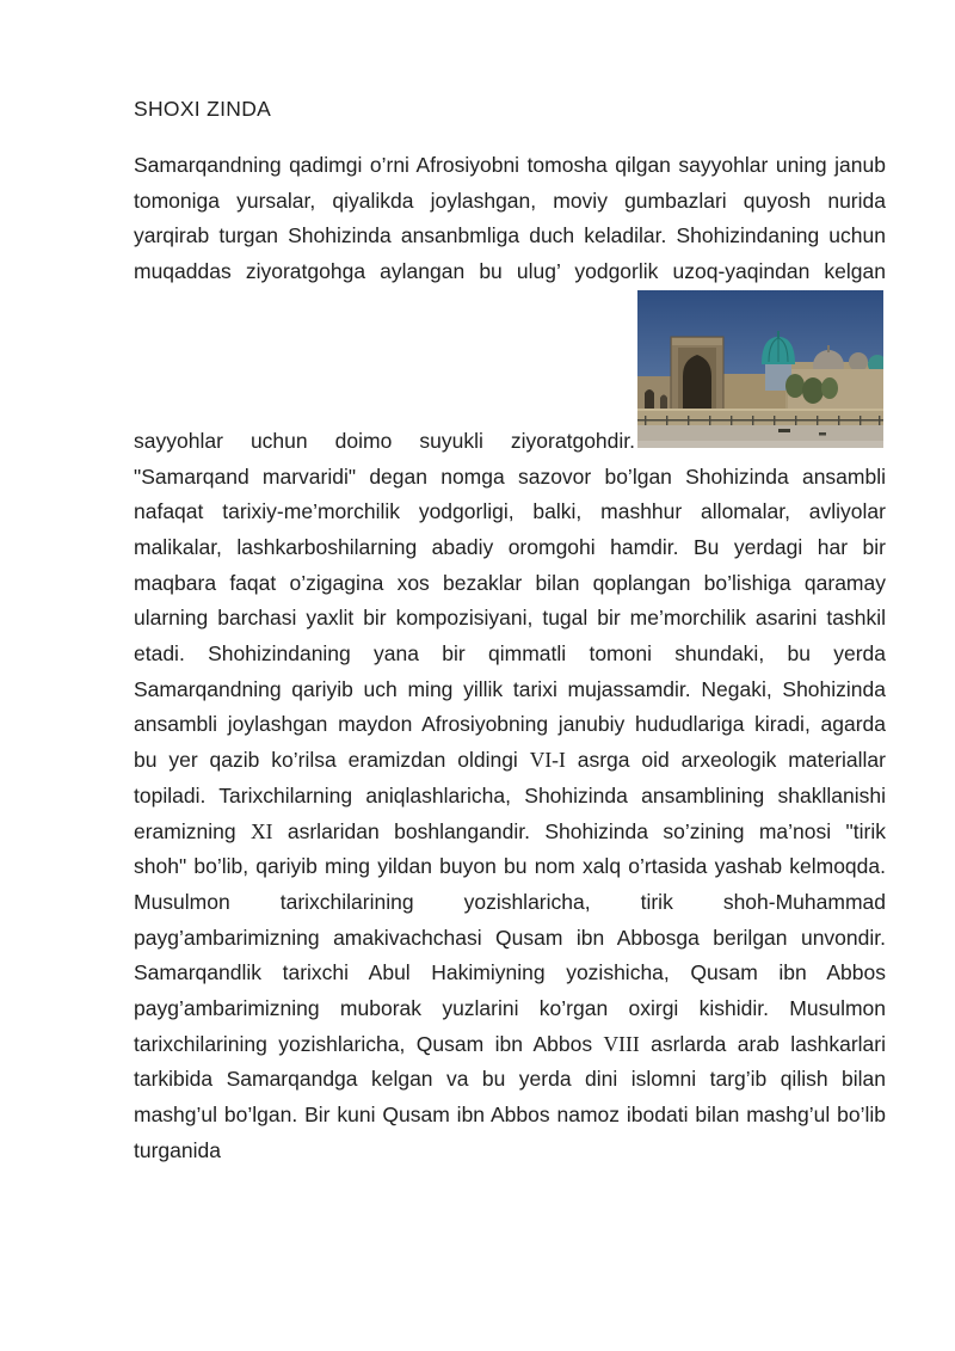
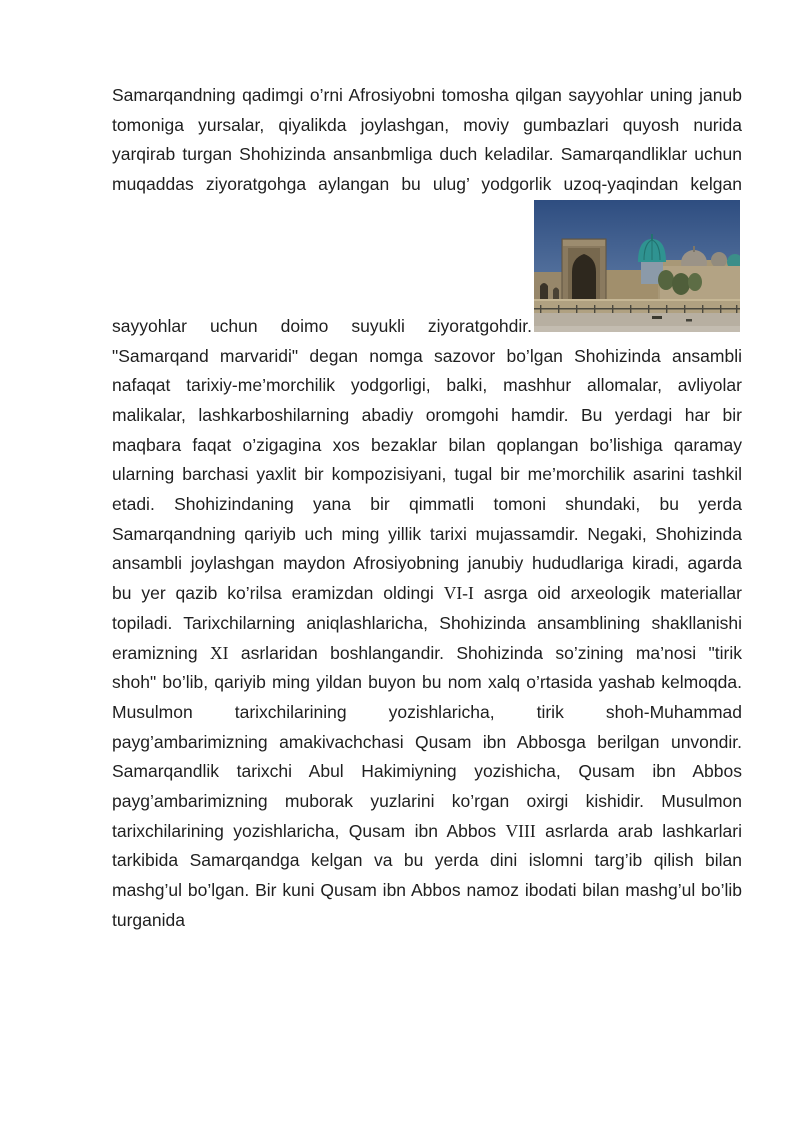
- SHOXI ZINDA
- Samarqandning qadimgi o’rni Afrosiyobni tomosha qilgan sayyohlar uning janub tomoniga yursalar, qiyalikda joylashgan, moviy gumbazlari quyosh nurida yarqirab turgan Shohizinda ansanbmliga duch keladilar. Shohizindaning uchun muqaddas ziyoratgohga aylangan bu ulug’ yodgorlik uzoq-yaqindan kelgan sayyohlar uchun doimo suyukli ziyoratgohdir. "Samarqand marvaridi" degan nomga sazovor bo’lgan Shohizinda ansambli nafaqat tarixiy-me’morchilik yodgorligi, balki, mashhur allomalar, avliyolar malikalar, lashkarboshilarning abadiy oromgohi hamdir. Bu yerdagi har bir maqbara faqat o’zigagina xos bezaklar bilan qoplangan bo’lishiga qaramay ularning barchasi yaxlit bir kompozisiyani, tugal bir me’morchilik asarini tashkil etadi. Shohizindaning yana bir qimmatli tomoni shundaki, bu yerda Samarqandning qariyib uch ming yillik tarixi mujassamdir. Negaki, Shohizinda ansambli joylashgan maydon Afrosiyobning janubiy hududlariga kiradi, agarda bu yer qazib ko’rilsa eramizdan oldingi VI-I asrga oid arxeologik materiallar topiladi. Tarixchilarning aniqlashlaricha, Shohizinda ansamblining shakllanishi eramizning XI asrlaridan boshlangandir. Shohizinda so’zining ma’nosi "tirik shoh" bo’lib, qariyib ming yildan buyon bu nom xalq o’rtasida yashab kelmoqda. Musulmon tarixchilarining yozishlaricha, tirik shoh-Muhammad payg’ambarimizning amakivachchasi Qusam ibn Abbosga berilgan unvondir. Samarqandlik tarixchi Abul Hakimiyning yozishicha, Qusam ibn Abbos payg’ambarimizning muborak yuzlarini ko’rgan oxirgi kishidir. Musulmon tarixchilarining yozishlaricha, Qusam ibn Abbos VIII asrlarda arab lashkarlari tarkibida Samarqandga kelgan va bu yerda dini islomni targ’ib qilish bilan mashg’ul bo’lgan. Bir kuni Qusam ibn Abbos namoz ibodati bilan mashg’ul bo’lib turganida
+ Samarqandning qadimgi o’rni Afrosiyobni tomosha qilgan sayyohlar uning janub tomoniga yursalar, qiyalikda joylashgan, moviy gumbazlari quyosh nurida yarqirab turgan Shohizinda ansanbmliga duch keladilar. Samarqandliklar uchun muqaddas ziyoratgohga aylangan bu ulug’ yodgorlik uzoq-yaqindan kelgan sayyohlar uchun doimo suyukli ziyoratgohdir. "Samarqand marvaridi" degan nomga sazovor bo’lgan Shohizinda ansambli nafaqat tarixiy-me’morchilik yodgorligi, balki, mashhur allomalar, avliyolar malikalar, lashkarboshilarning abadiy oromgohi hamdir. Bu yerdagi har bir maqbara faqat o’zigagina xos bezaklar bilan qoplangan bo’lishiga qaramay ularning barchasi yaxlit bir kompozisiyani, tugal bir me’morchilik asarini tashkil etadi. Shohizindaning yana bir qimmatli tomoni shundaki, bu yerda Samarqandning qariyib uch ming yillik tarixi mujassamdir. Negaki, Shohizinda ansambli joylashgan maydon Afrosiyobning janubiy hududlariga kiradi, agarda bu yer qazib ko’rilsa eramizdan oldingi VI-I asrga oid arxeologik materiallar topiladi. Tarixchilarning aniqlashlaricha, Shohizinda ansamblining shakllanishi eramizning XI asrlaridan boshlangandir. Shohizinda so’zining ma’nosi "tirik shoh" bo’lib, qariyib ming yildan buyon bu nom xalq o’rtasida yashab kelmoqda. Musulmon tarixchilarining yozishlaricha, tirik shoh-Muhammad payg’ambarimizning amakivachchasi Qusam ibn Abbosga berilgan unvondir. Samarqandlik tarixchi Abul Hakimiyning yozishicha, Qusam ibn Abbos payg’ambarimizning muborak yuzlarini ko’rgan oxirgi kishidir. Musulmon tarixchilarining yozishlaricha, Qusam ibn Abbos VIII asrlarda arab lashkarlari tarkibida Samarqandga kelgan va bu yerda dini islomni targ’ib qilish bilan mashg’ul bo’lgan. Bir kuni Qusam ibn Abbos namoz ibodati bilan mashg’ul bo’lib turganida
